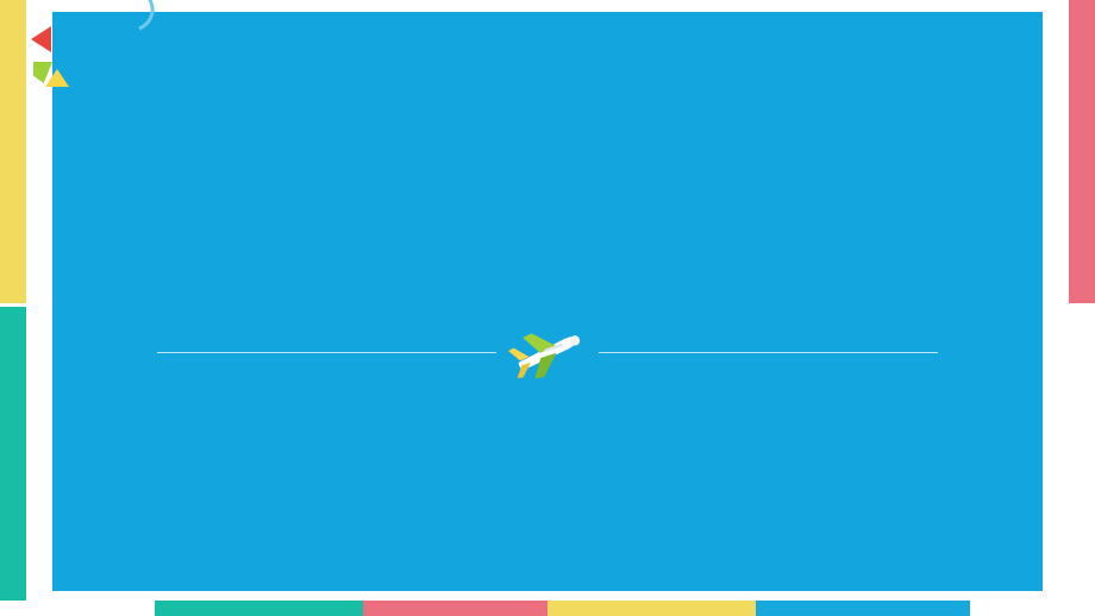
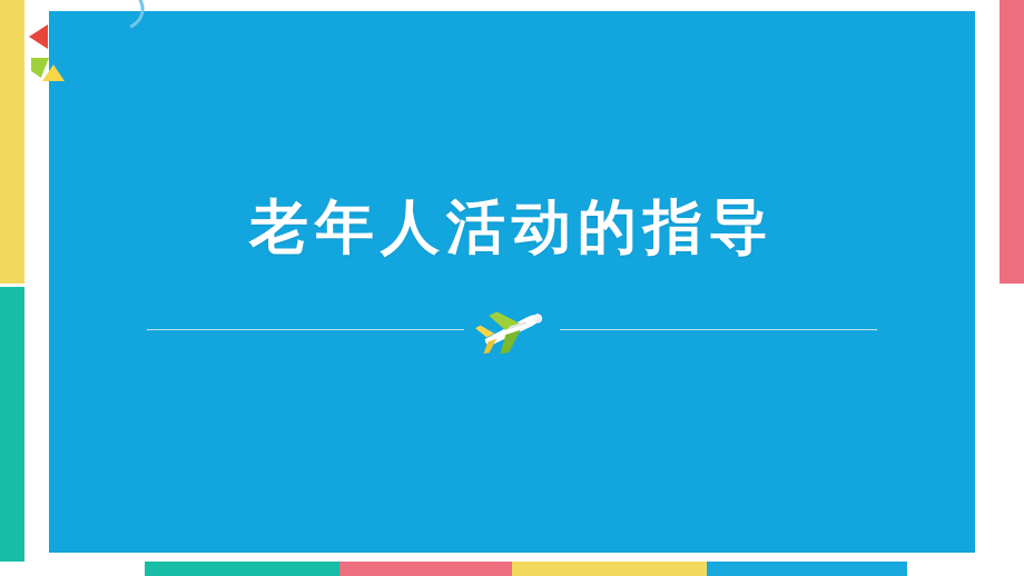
+ 老年人活动的指导
